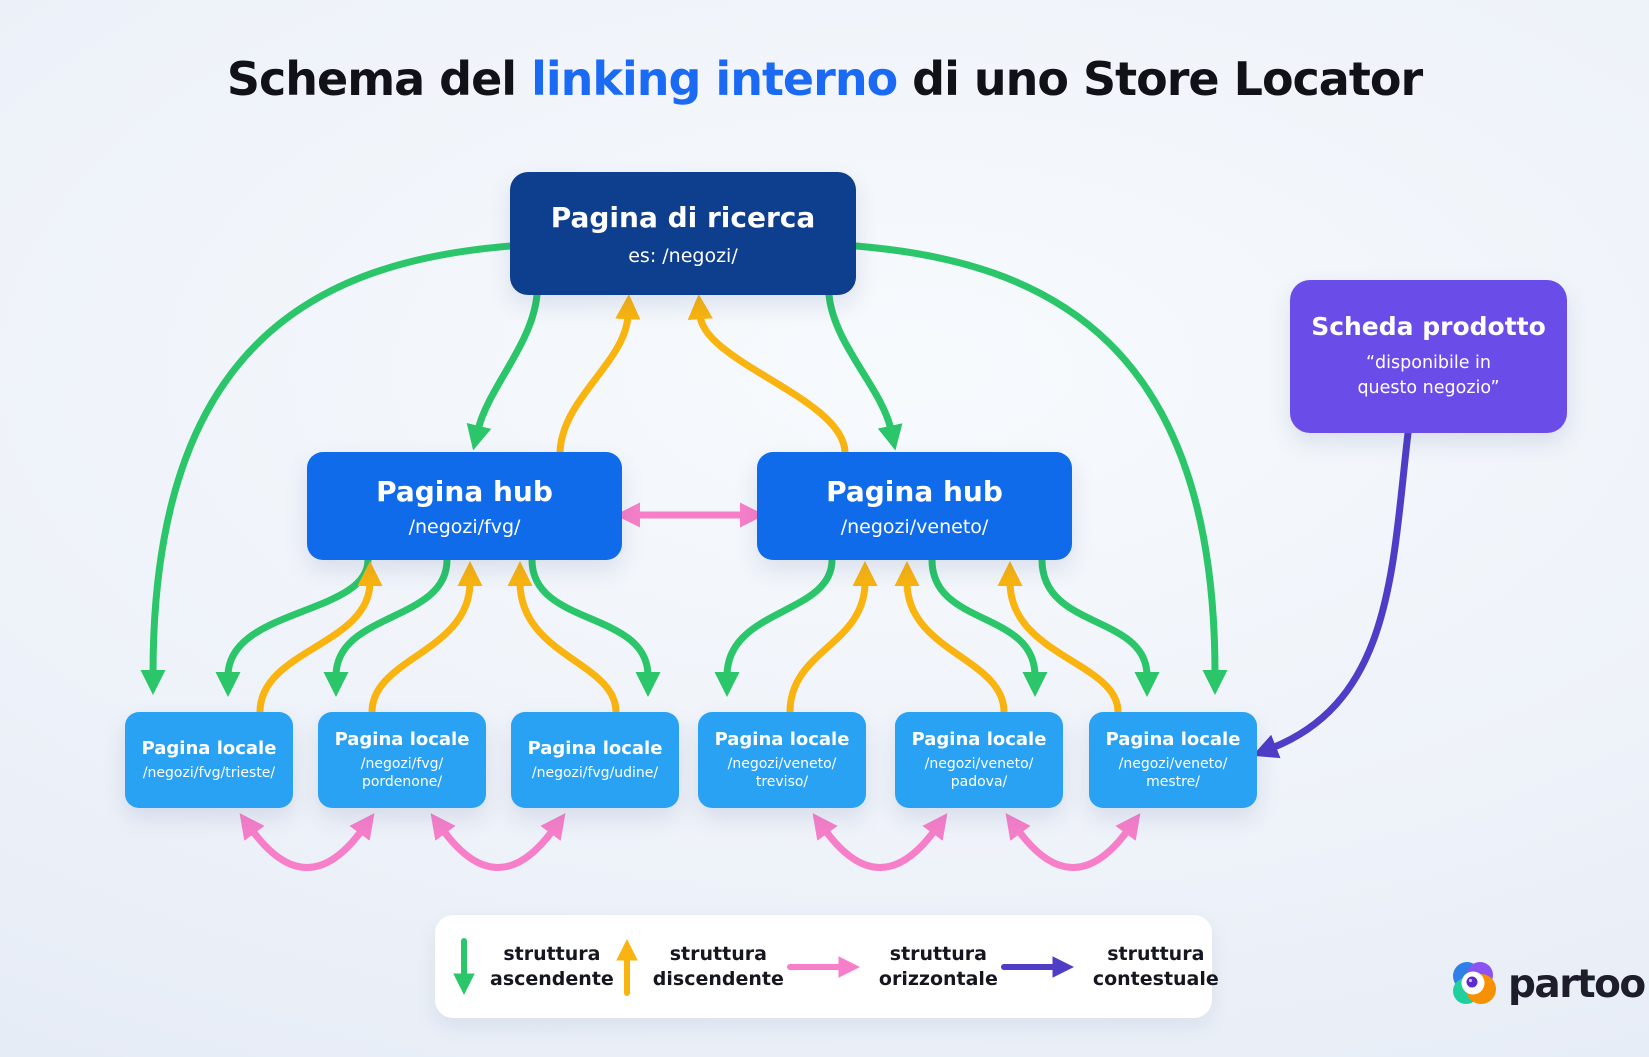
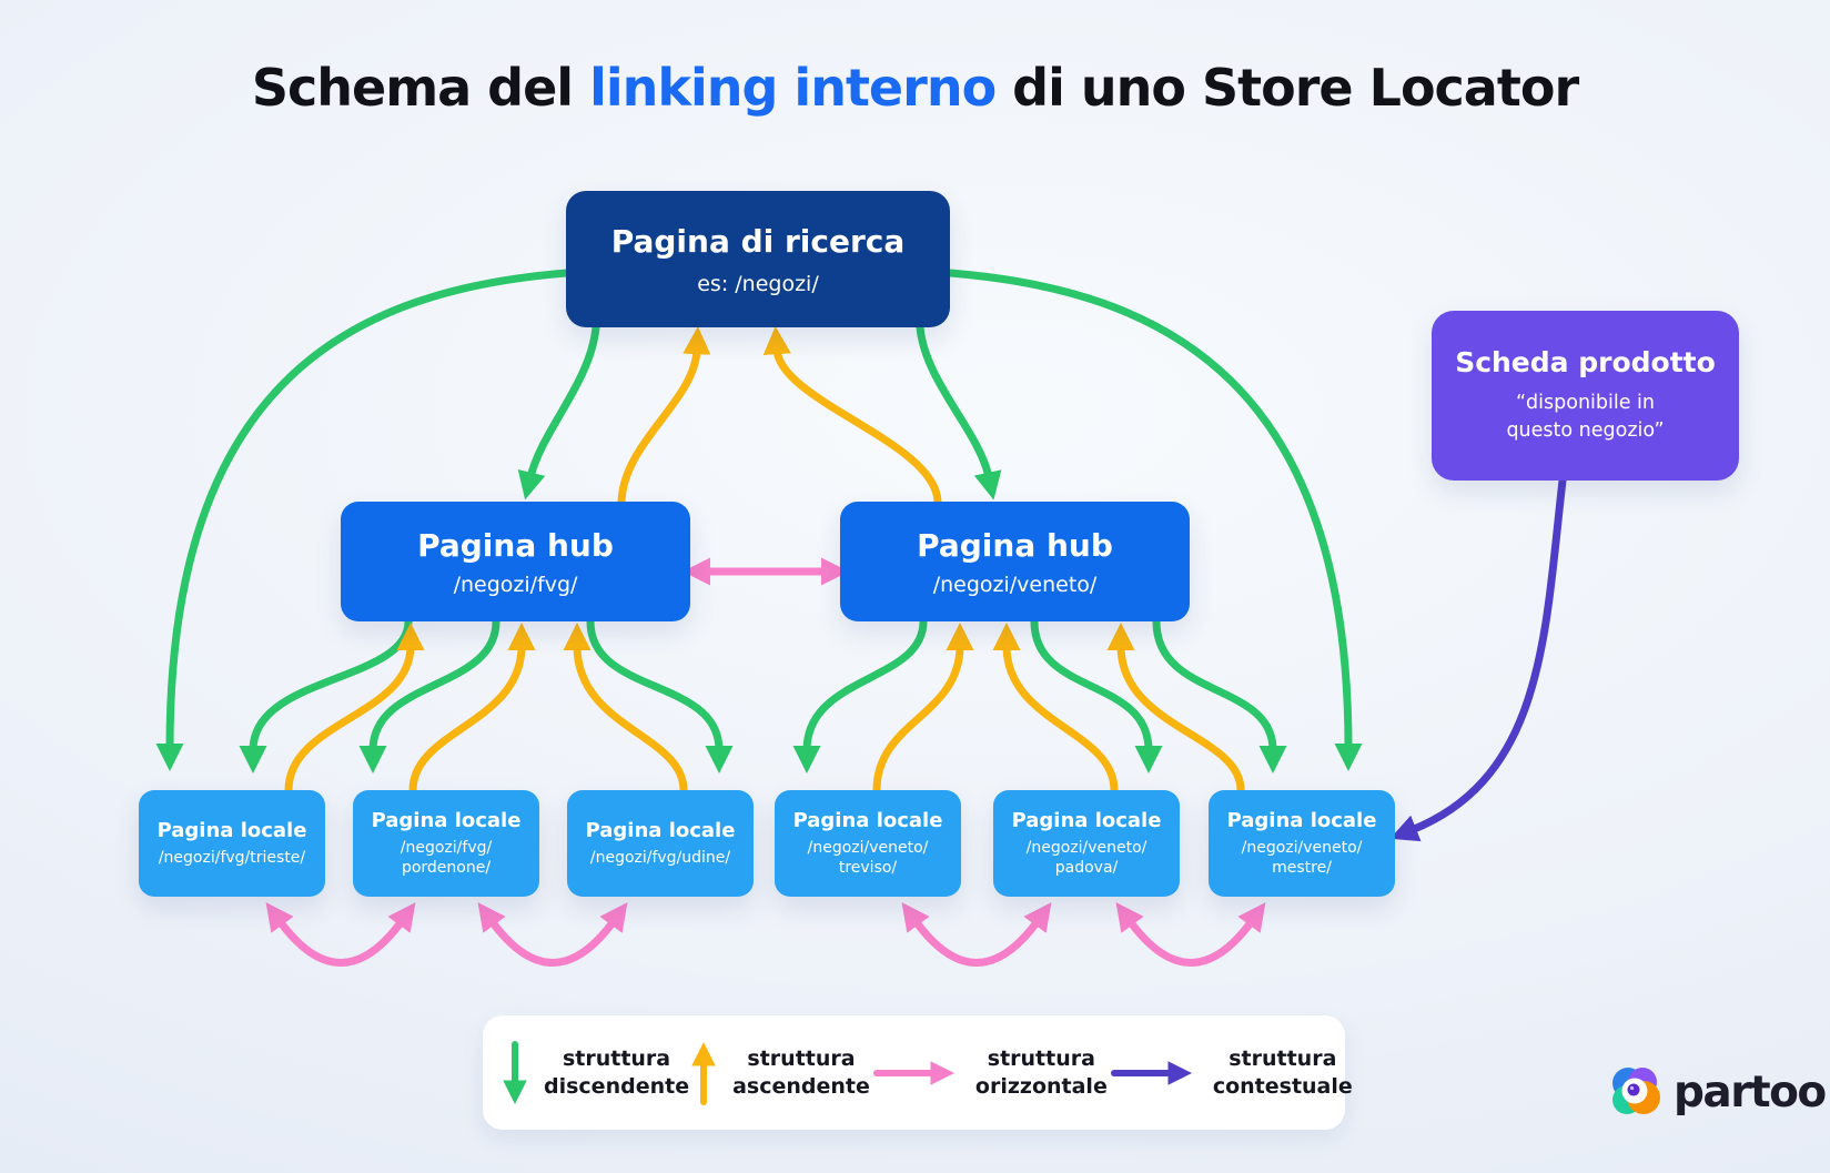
  Schema del linking interno di uno Store Locator
  Pagina di ricerca
  es: /negozi/
  Pagina hub
  /negozi/fvg/
  Pagina hub
  /negozi/veneto/
  Pagina locale
  /negozi/fvg/trieste/
  Pagina locale
  /negozi/fvg/
  pordenone/
  Pagina locale
  /negozi/fvg/udine/
  Pagina locale
  /negozi/veneto/
  treviso/
  Pagina locale
  /negozi/veneto/
  padova/
  Pagina locale
  /negozi/veneto/
  mestre/
  Scheda prodotto
  “disponibile in
  questo negozio”
  struttura
- ascendente
+ discendente
  struttura
- discendente
+ ascendente
  struttura
  orizzontale
  struttura
  contestuale
  partoo
